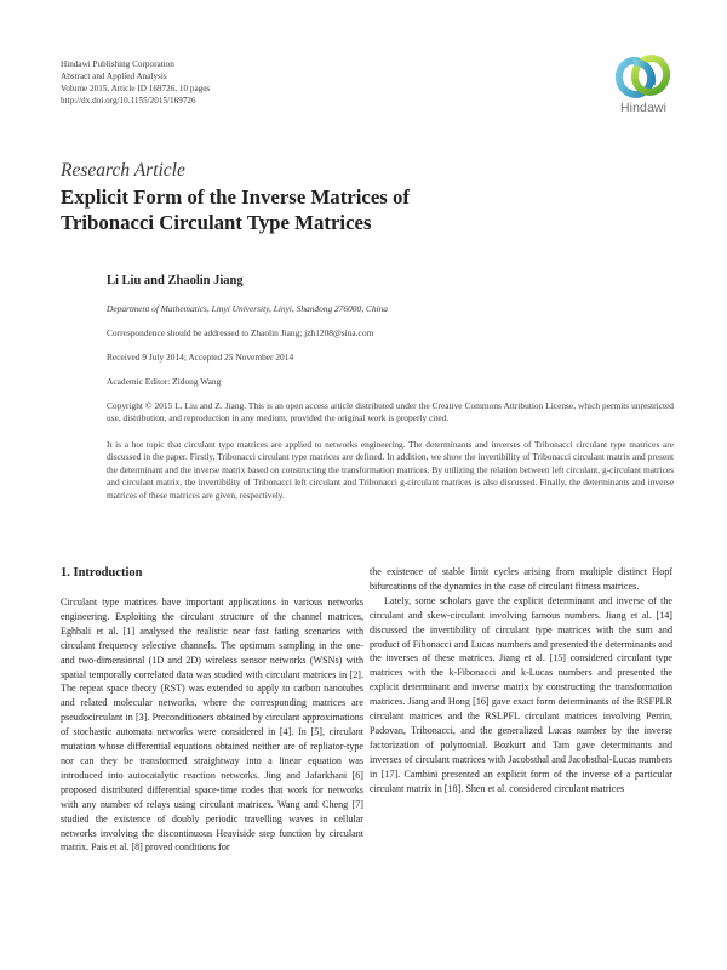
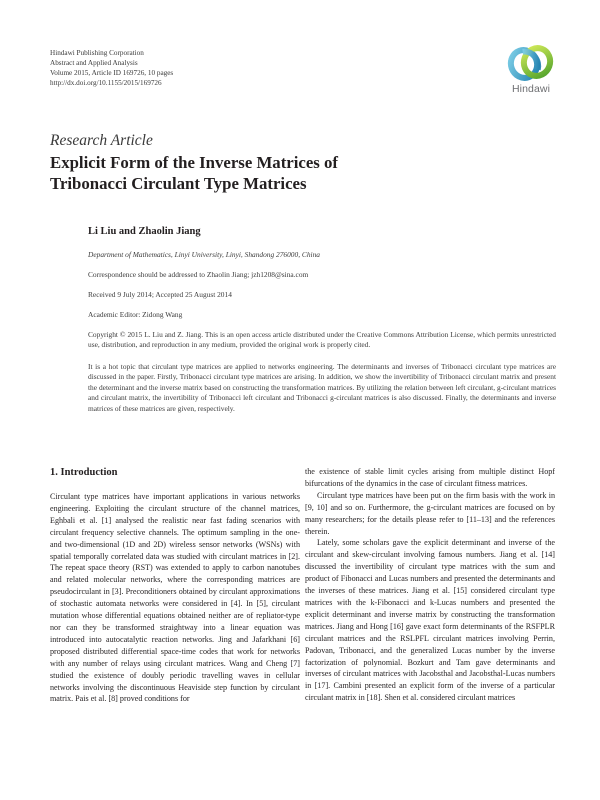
  Hindawi Publishing Corporation
  Abstract and Applied Analysis
  Volume 2015, Article ID 169726, 10 pages
  http://dx.doi.org/10.1155/2015/169726
  Hindawi
  Research Article
  Explicit Form of the Inverse Matrices of
  Tribonacci Circulant Type Matrices
  Li Liu and Zhaolin Jiang
  Department of Mathematics, Linyi University, Linyi, Shandong 276000, China
  Correspondence should be addressed to Zhaolin Jiang; jzh1208@sina.com
- Received 9 July 2014; Accepted 25 November 2014
+ Received 9 July 2014; Accepted 25 August 2014
  Academic Editor: Zidong Wang
  Copyright © 2015 L. Liu and Z. Jiang. This is an open access article distributed under the Creative Commons Attribution License, which permits unrestricted use, distribution, and reproduction in any medium, provided the original work is properly cited.
- It is a hot topic that circulant type matrices are applied to networks engineering. The determinants and inverses of Tribonacci circulant type matrices are discussed in the paper. Firstly, Tribonacci circulant type matrices are defined. In addition, we show the invertibility of Tribonacci circulant matrix and present the determinant and the inverse matrix based on constructing the transformation matrices. By utilizing the relation between left circulant, g-circulant matrices and circulant matrix, the invertibility of Tribonacci left circulant and Tribonacci g-circulant matrices is also discussed. Finally, the determinants and inverse matrices of these matrices are given, respectively.
+ It is a hot topic that circulant type matrices are applied to networks engineering. The determinants and inverses of Tribonacci circulant type matrices are discussed in the paper. Firstly, Tribonacci circulant type matrices are arising. In addition, we show the invertibility of Tribonacci circulant matrix and present the determinant and the inverse matrix based on constructing the transformation matrices. By utilizing the relation between left circulant, g-circulant matrices and circulant matrix, the invertibility of Tribonacci left circulant and Tribonacci g-circulant matrices is also discussed. Finally, the determinants and inverse matrices of these matrices are given, respectively.
  1. Introduction
  Circulant type matrices have important applications in various networks engineering. Exploiting the circulant structure of the channel matrices, Eghbali et al. [1] analysed the realistic near fast fading scenarios with circulant frequency selective channels. The optimum sampling in the one- and two-dimensional (1D and 2D) wireless sensor networks (WSNs) with spatial temporally correlated data was studied with circulant matrices in [2]. The repeat space theory (RST) was extended to apply to carbon nanotubes and related molecular networks, where the corresponding matrices are pseudocirculant in [3]. Preconditioners obtained by circulant approximations of stochastic automata networks were considered in [4]. In [5], circulant mutation whose differential equations obtained neither are of repliator-type nor can they be transformed straightway into a linear equation was introduced into autocatalytic reaction networks. Jing and Jafarkhani [6] proposed distributed differential space-time codes that work for networks with any number of relays using circulant matrices. Wang and Cheng [7] studied the existence of doubly periodic travelling waves in cellular networks involving the discontinuous Heaviside step function by circulant matrix. Pais et al. [8] proved conditions for
  the existence of stable limit cycles arising from multiple distinct Hopf bifurcations of the dynamics in the case of circulant fitness matrices.
+ Circulant type matrices have been put on the firm basis with the work in [9, 10] and so on. Furthermore, the g-circulant matrices are focused on by many researchers; for the details please refer to [11–13] and the references therein.
  Lately, some scholars gave the explicit determinant and inverse of the circulant and skew-circulant involving famous numbers. Jiang et al. [14] discussed the invertibility of circulant type matrices with the sum and product of Fibonacci and Lucas numbers and presented the determinants and the inverses of these matrices. Jiang et al. [15] considered circulant type matrices with the k-Fibonacci and k-Lucas numbers and presented the explicit determinant and inverse matrix by constructing the transformation matrices. Jiang and Hong [16] gave exact form determinants of the RSFPLR circulant matrices and the RSLPFL circulant matrices involving Perrin, Padovan, Tribonacci, and the generalized Lucas number by the inverse factorization of polynomial. Bozkurt and Tam gave determinants and inverses of circulant matrices with Jacobsthal and Jacobsthal-Lucas numbers in [17]. Cambini presented an explicit form of the inverse of a particular circulant matrix in [18]. Shen et al. considered circulant matrices
